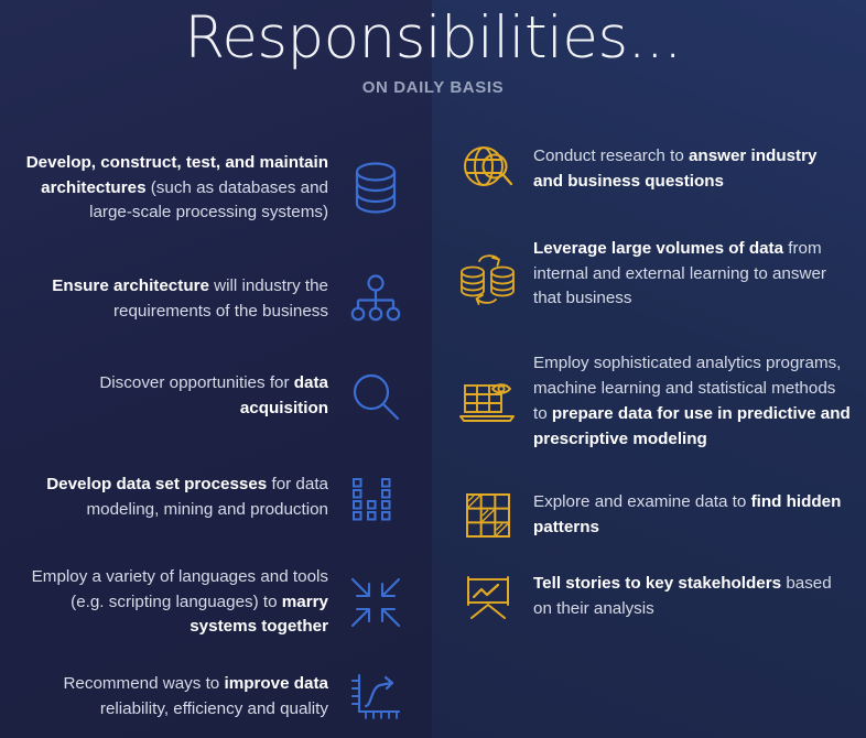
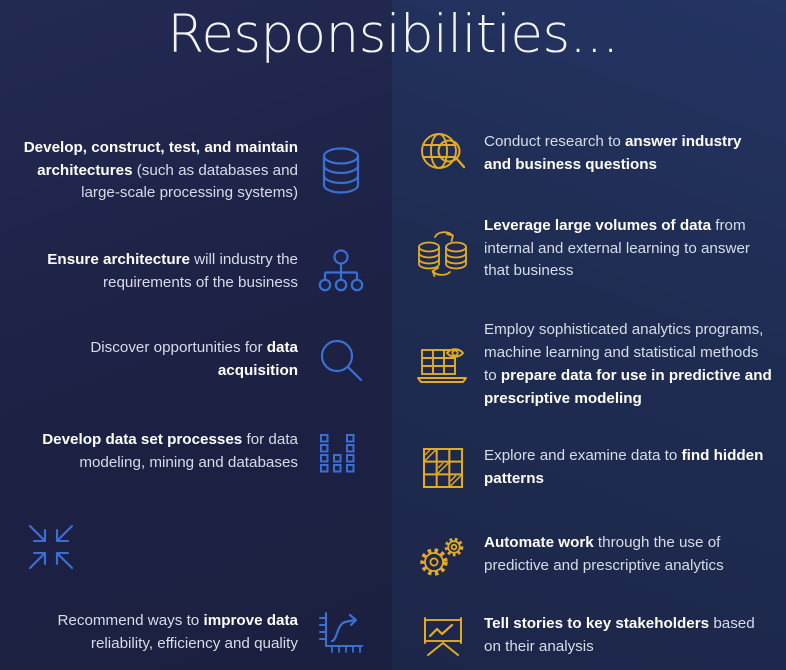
  Responsibilities...
- ON DAILY BASIS
  Develop, construct, test, and maintain architectures (such as databases and large-scale processing systems)
  Ensure architecture will industry the requirements of the business
  Discover opportunities for data acquisition
- Develop data set processes for data modeling, mining and production
+ Develop data set processes for data modeling, mining and databases
- Employ a variety of languages and tools (e.g. scripting languages) to marry systems together
  Recommend ways to improve data reliability, efficiency and quality
  Conduct research to answer industry and business questions
  Leverage large volumes of data from internal and external learning to answer that business
  Employ sophisticated analytics programs, machine learning and statistical methods to prepare data for use in predictive and prescriptive modeling
  Explore and examine data to find hidden patterns
+ Automate work through the use of predictive and prescriptive analytics
  Tell stories to key stakeholders based on their analysis
